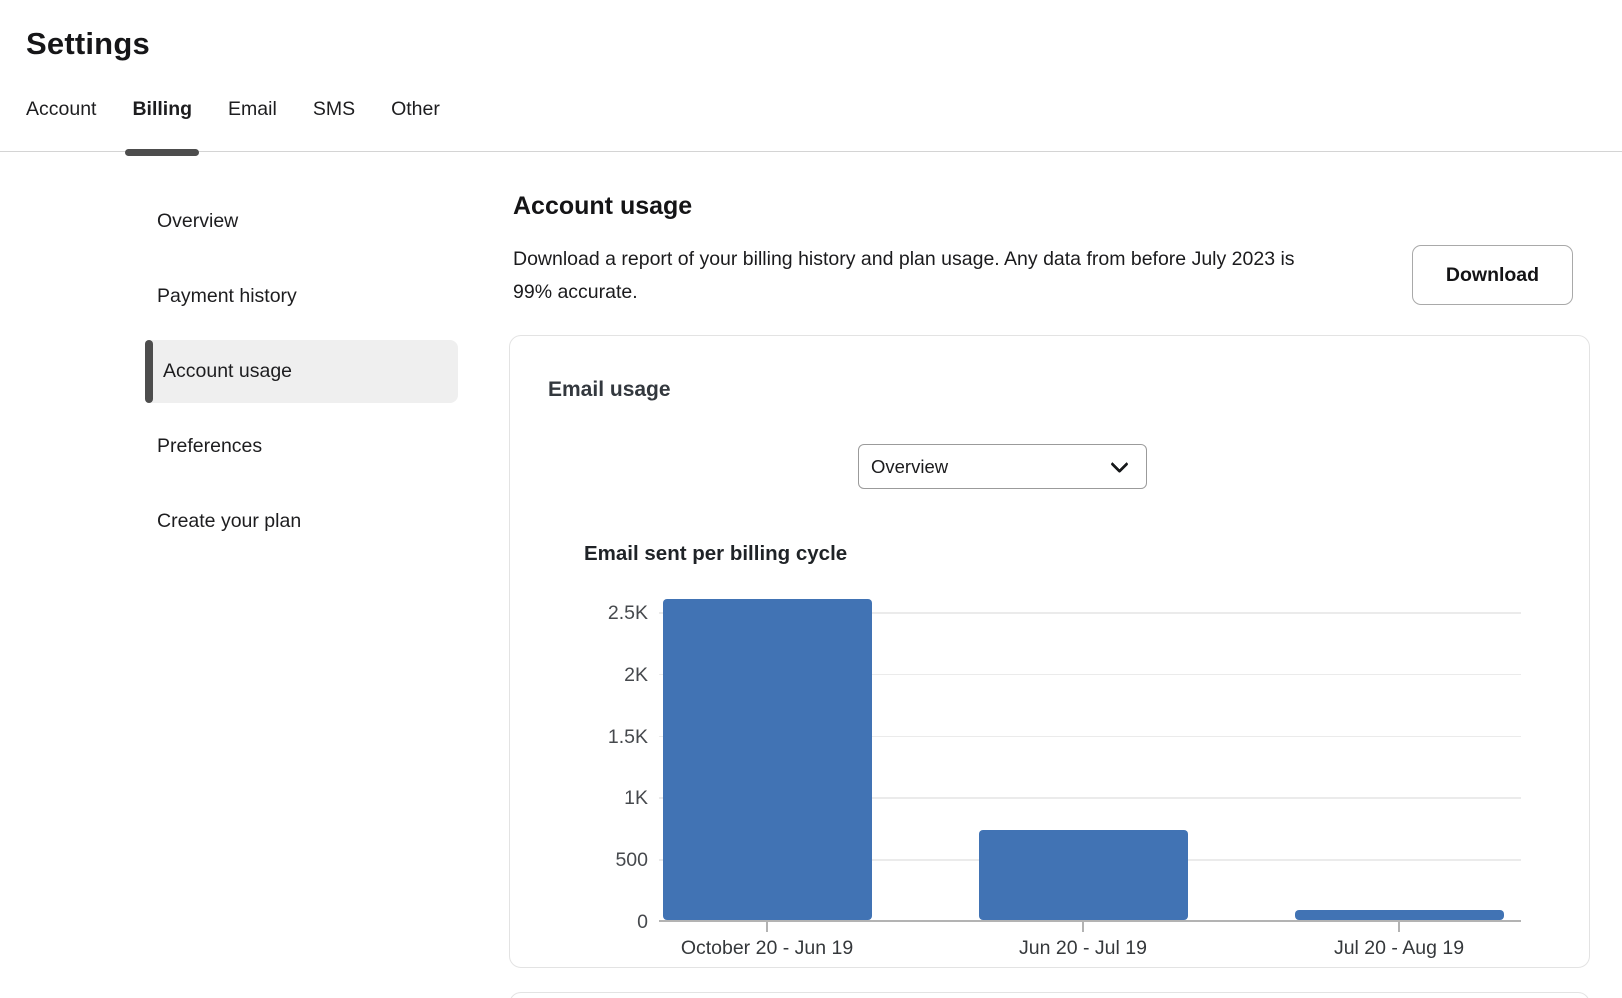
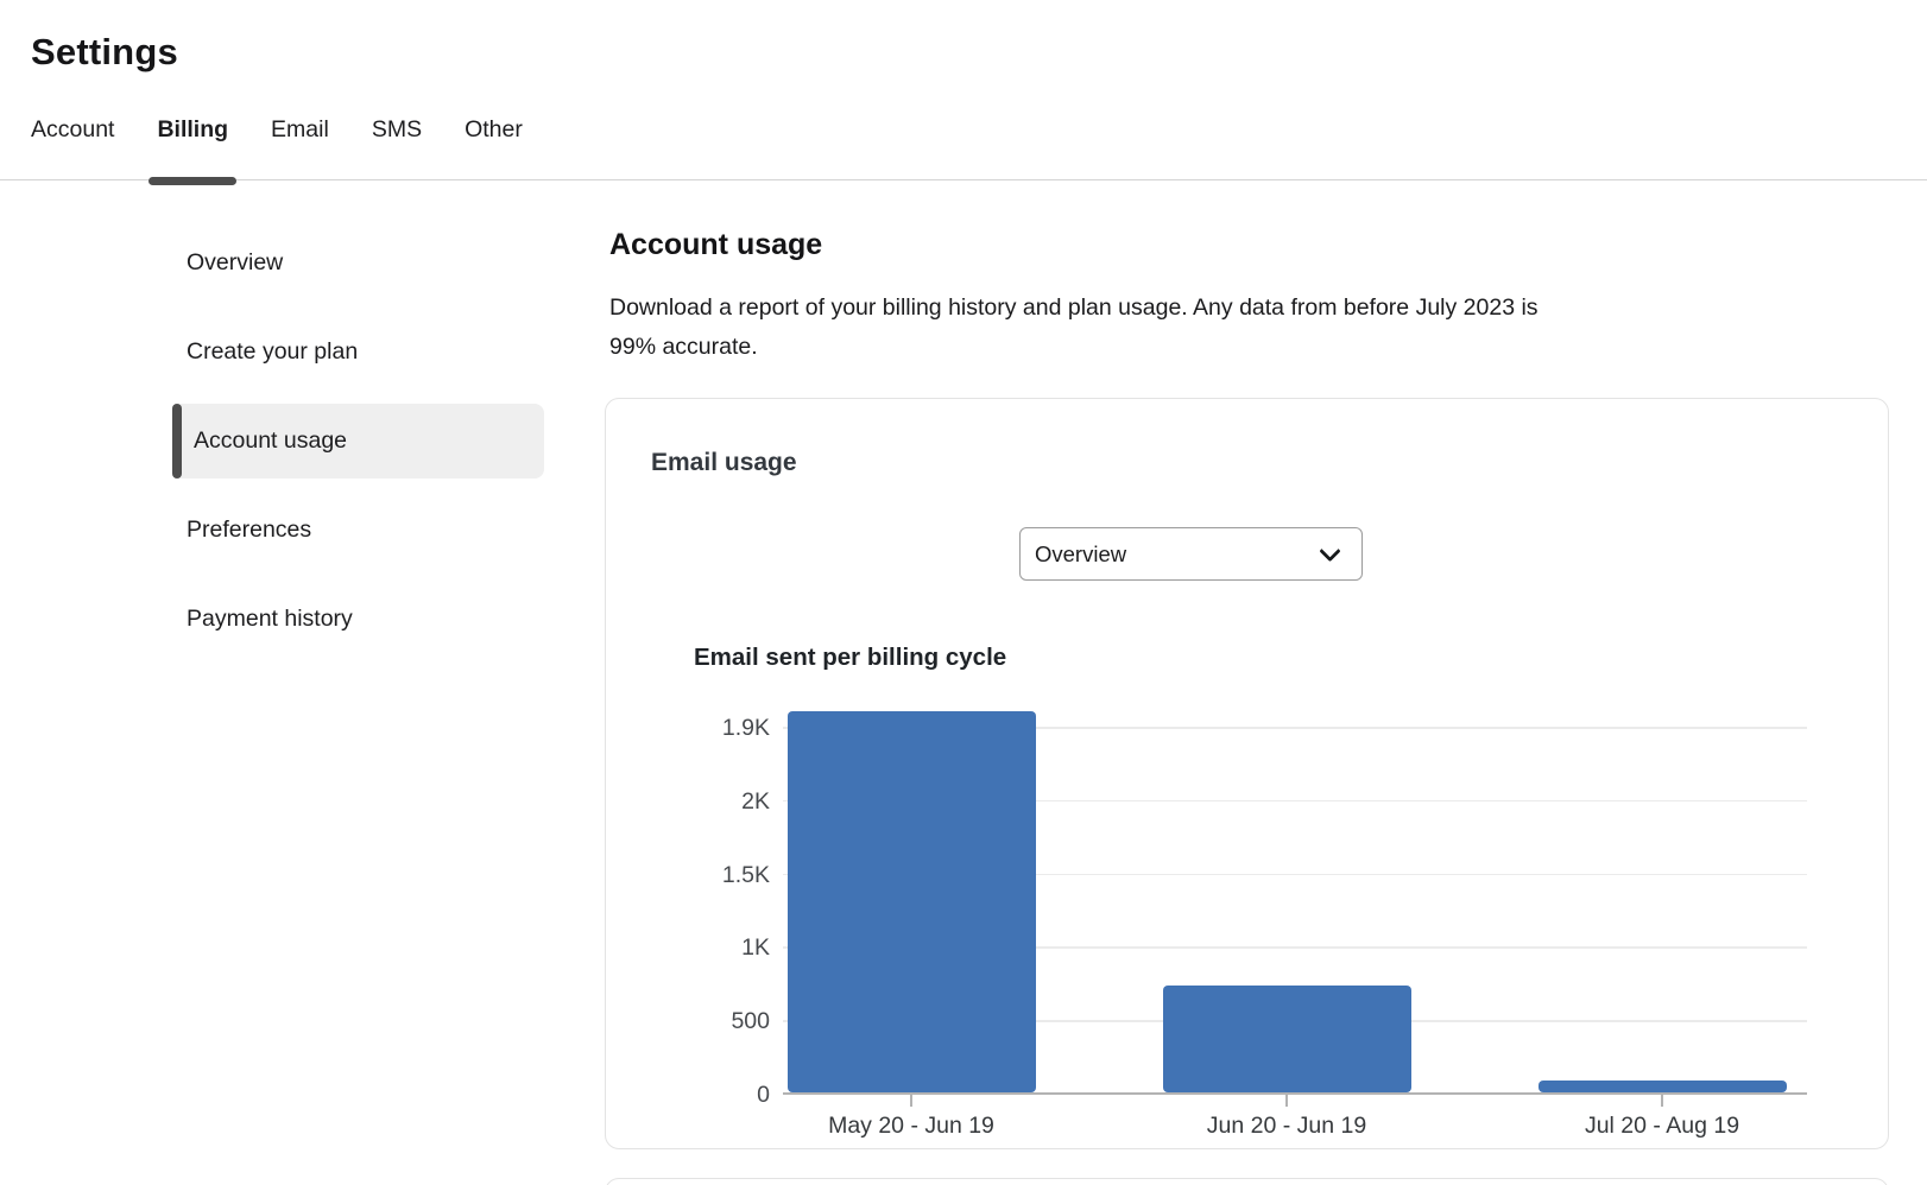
  Settings
  Account
  Billing
  Email
  SMS
  Other
  Overview
- Payment history
+ Create your plan
  Account usage
  Preferences
- Create your plan
+ Payment history
  Account usage
  Download a report of your billing history and plan usage. Any data from before July 2023 is 99% accurate.
- Download
  Email usage
  Overview
  Email sent per billing cycle
  0
  500
  1K
  1.5K
  2K
- 2.5K
+ 1.9K
- October 20 - Jun 19
+ May 20 - Jun 19
- Jun 20 - Jul 19
+ Jun 20 - Jun 19
  Jul 20 - Aug 19
